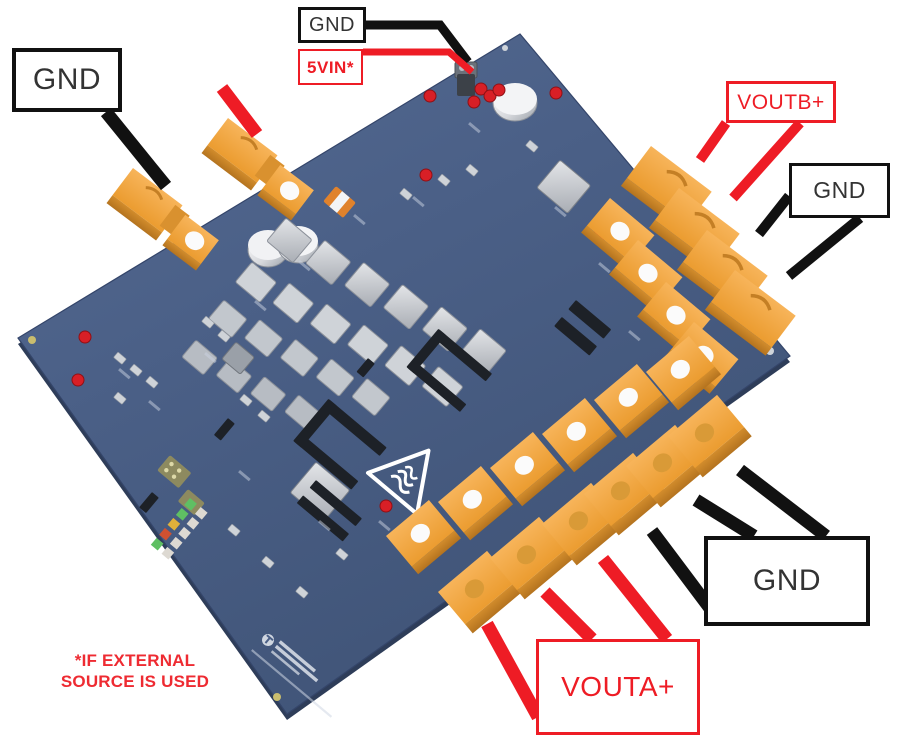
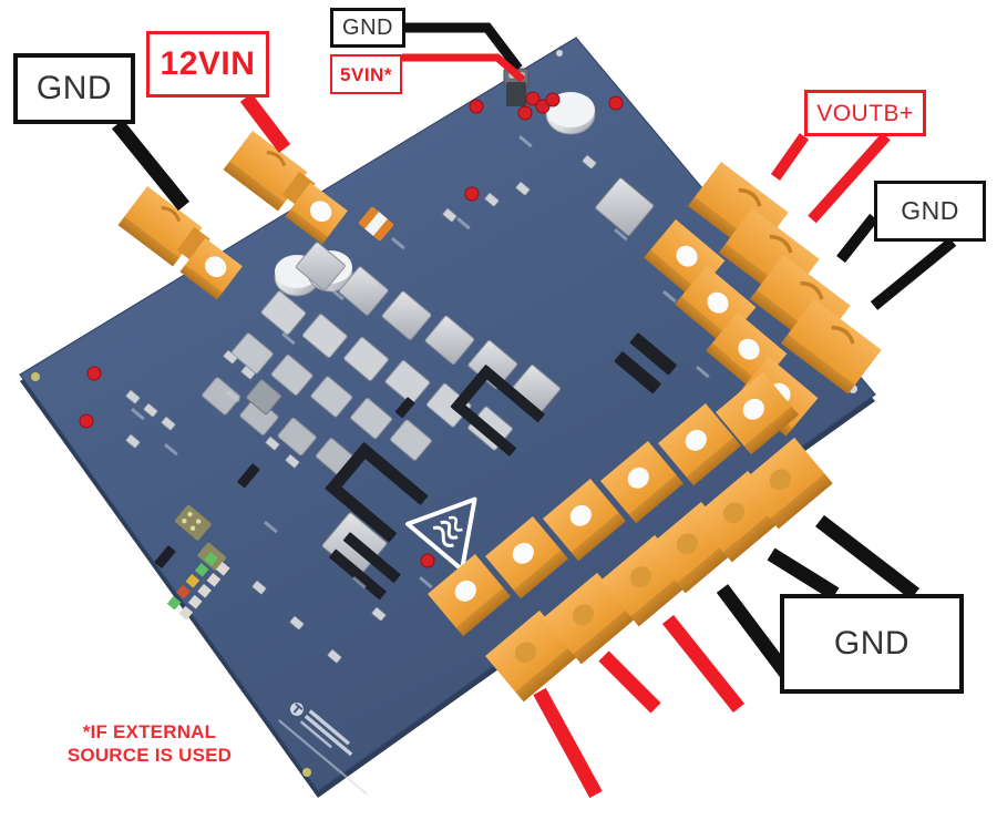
  GND
+ 12VIN
  GND
  5VIN*
  VOUTB+
  GND
  GND
- VOUTA+
  *IF EXTERNAL
  SOURCE IS USED
